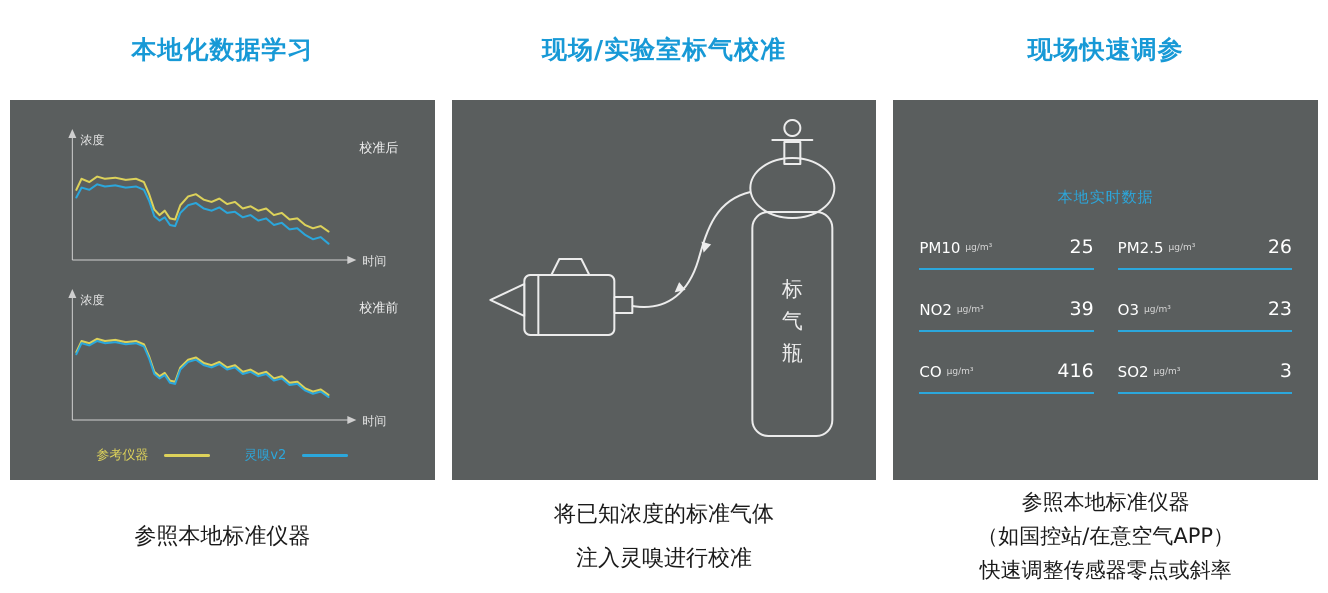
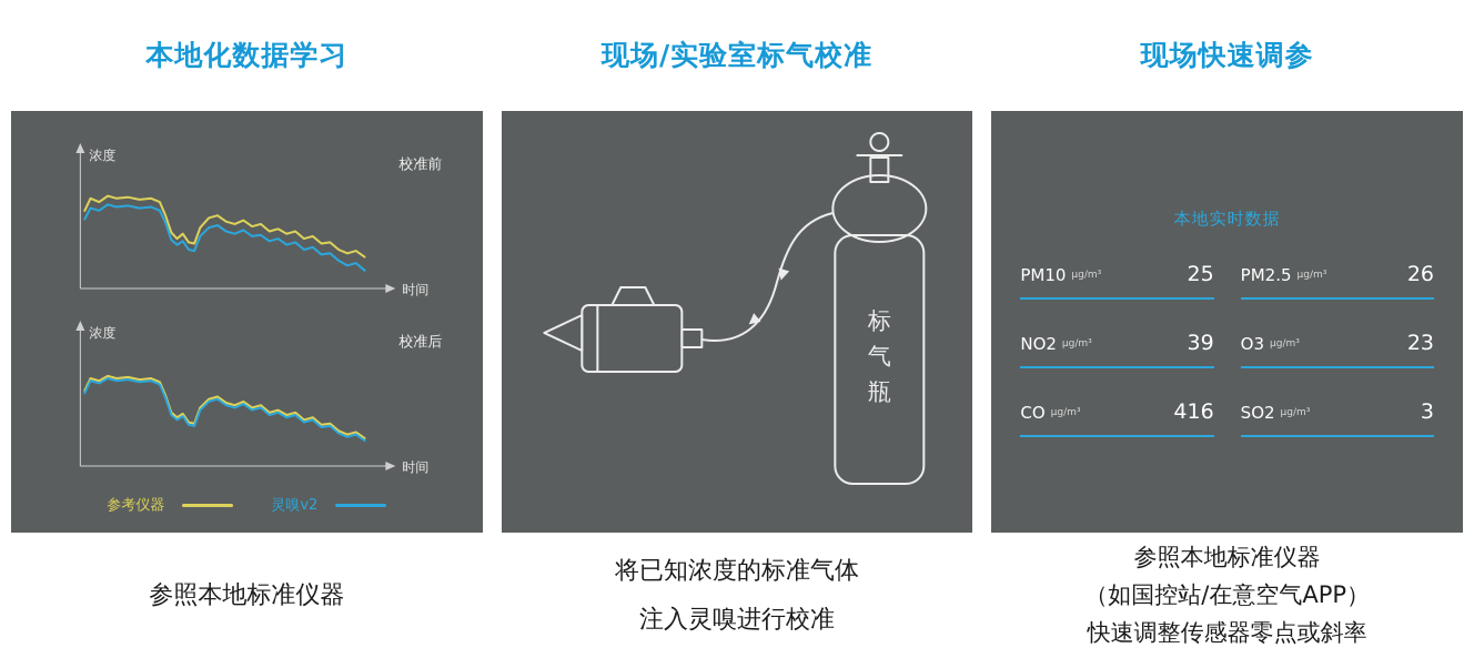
  本地化数据学习
  浓度
  时间
- 校准后
+ 校准前
  浓度
  时间
- 校准前
+ 校准后
  参考仪器
  灵嗅v2
  参照本地标准仪器
  现场/实验室标气校准
  标
  气
  瓶
  将已知浓度的标准气体
  注入灵嗅进行校准
  现场快速调参
  本地实时数据
  PM10
  μg/m³
  25
  PM2.5
  μg/m³
  26
  NO2
  μg/m³
  39
  O3
  μg/m³
  23
  CO
  μg/m³
  416
  SO2
  μg/m³
  3
  参照本地标准仪器
  （如国控站/在意空气APP）
  快速调整传感器零点或斜率
